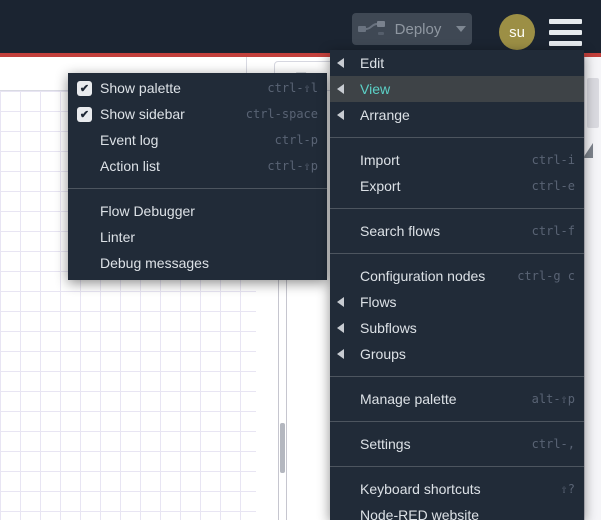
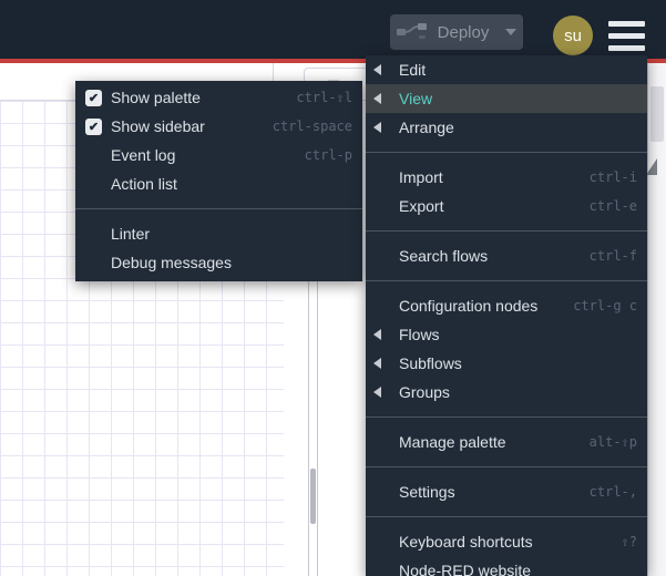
  Deploy
  su
  ✔
  Show palette
  ctrl-⇧l
  ✔
  Show sidebar
  ctrl-space
  Event log
  ctrl-p
  Action list
- ctrl-⇧p
- Flow Debugger
  Linter
  Debug messages
  Edit
  View
  Arrange
  Import
  ctrl-i
  Export
  ctrl-e
  Search flows
  ctrl-f
  Configuration nodes
  ctrl-g c
  Flows
  Subflows
  Groups
  Manage palette
  alt-⇧p
  Settings
  ctrl-,
  Keyboard shortcuts
  ⇧?
  Node-RED website
